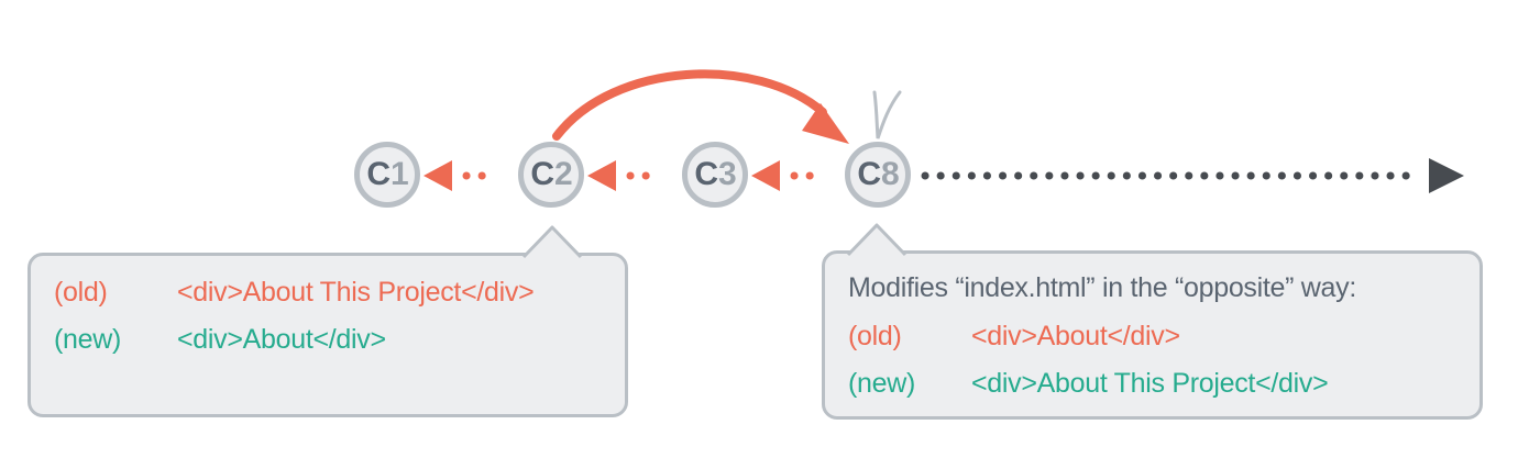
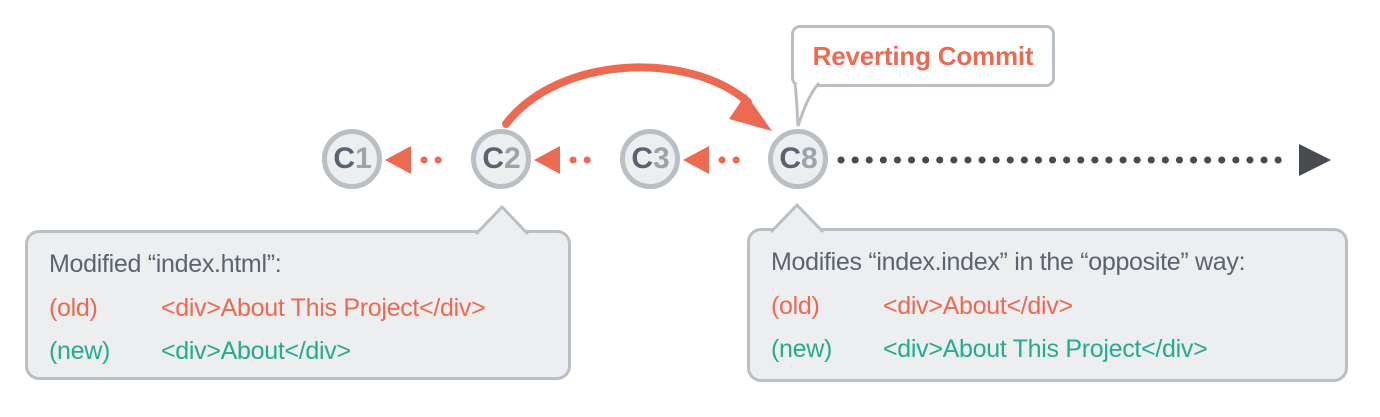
  C
  1
  C
  2
  C
  3
  C
  8
+ Reverting Commit
+ Modified “index.html”:
  (old)
  <div>About This Project</div>
  (new)
  <div>About</div>
- Modifies “index.html” in the “opposite” way:
+ Modifies “index.index” in the “opposite” way:
  (old)
  <div>About</div>
  (new)
  <div>About This Project</div>
